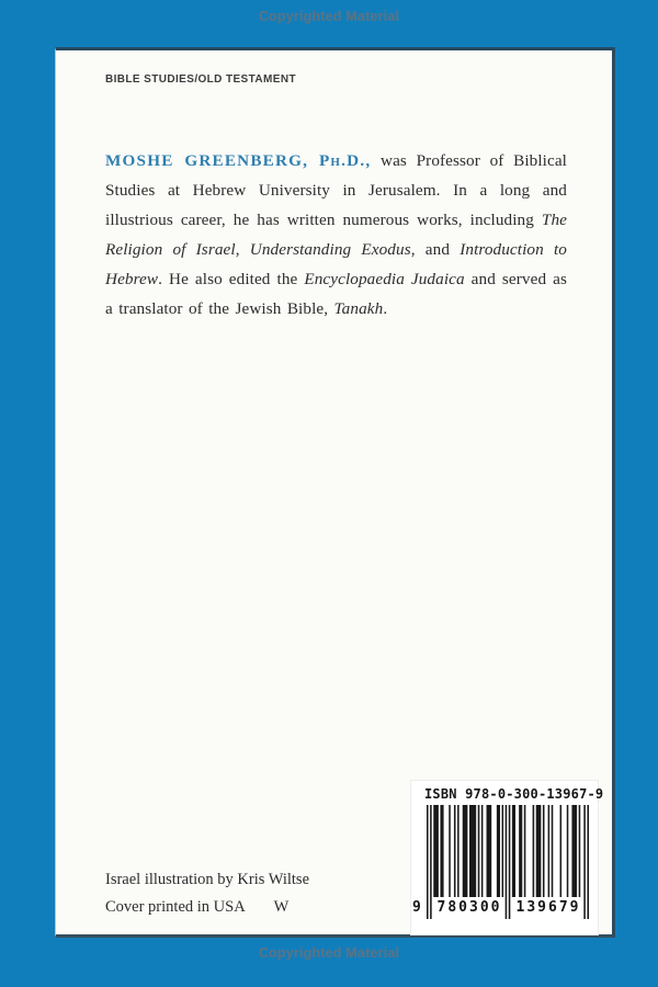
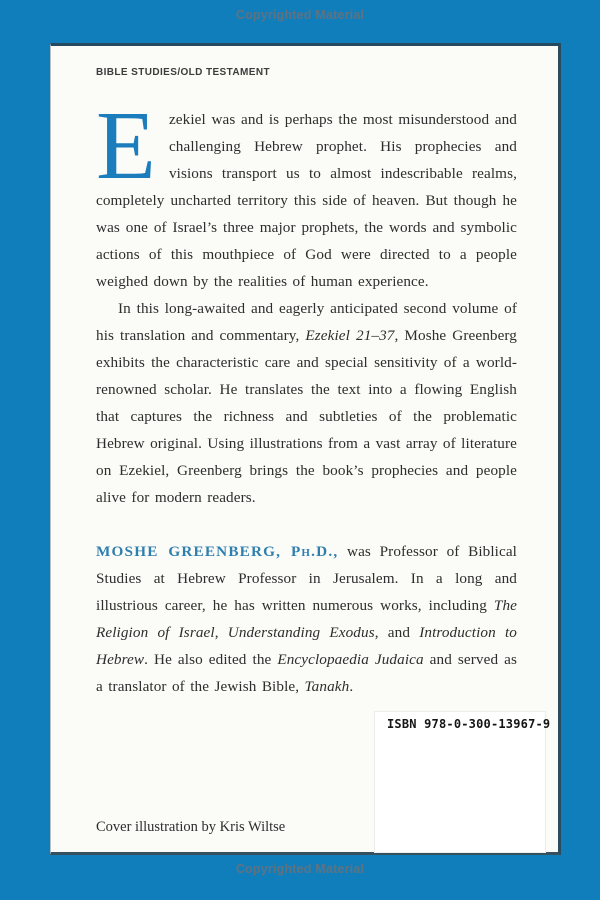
  Copyrighted Material
  BIBLE STUDIES/OLD TESTAMENT
+ E
+ zekiel was and is perhaps the most misunderstood and challenging Hebrew prophet. His prophecies and visions transport us to almost indescribable realms, completely uncharted territory this side of heaven. But though he was one of Israel’s three major prophets, the words and symbolic actions of this mouthpiece of God were directed to a people weighed down by the realities of human experience.
+ In this long-awaited and eagerly anticipated second volume of his translation and commentary, Ezekiel 21–37, Moshe Greenberg exhibits the characteristic care and special sensitivity of a world-renowned scholar. He translates the text into a flowing English that captures the richness and subtleties of the problematic Hebrew original. Using illustrations from a vast array of literature on Ezekiel, Greenberg brings the book’s prophecies and people alive for modern readers.
- MOSHE GREENBERG, Ph.D., was Professor of Biblical Studies at Hebrew University in Jerusalem. In a long and illustrious career, he has written numerous works, including The Religion of Israel, Understanding Exodus, and Introduction to Hebrew. He also edited the Encyclopaedia Judaica and served as a translator of the Jewish Bible, Tanakh.
+ MOSHE GREENBERG, Ph.D., was Professor of Biblical Studies at Hebrew Professor in Jerusalem. In a long and illustrious career, he has written numerous works, including The Religion of Israel, Understanding Exodus, and Introduction to Hebrew. He also edited the Encyclopaedia Judaica and served as a translator of the Jewish Bible, Tanakh.
- Israel illustration by Kris Wiltse
+ Cover illustration by Kris Wiltse
- Cover printed in USA W
  ISBN 978-0-300-13967-9
- 9
- 780300
- 139679
  Copyrighted Material
